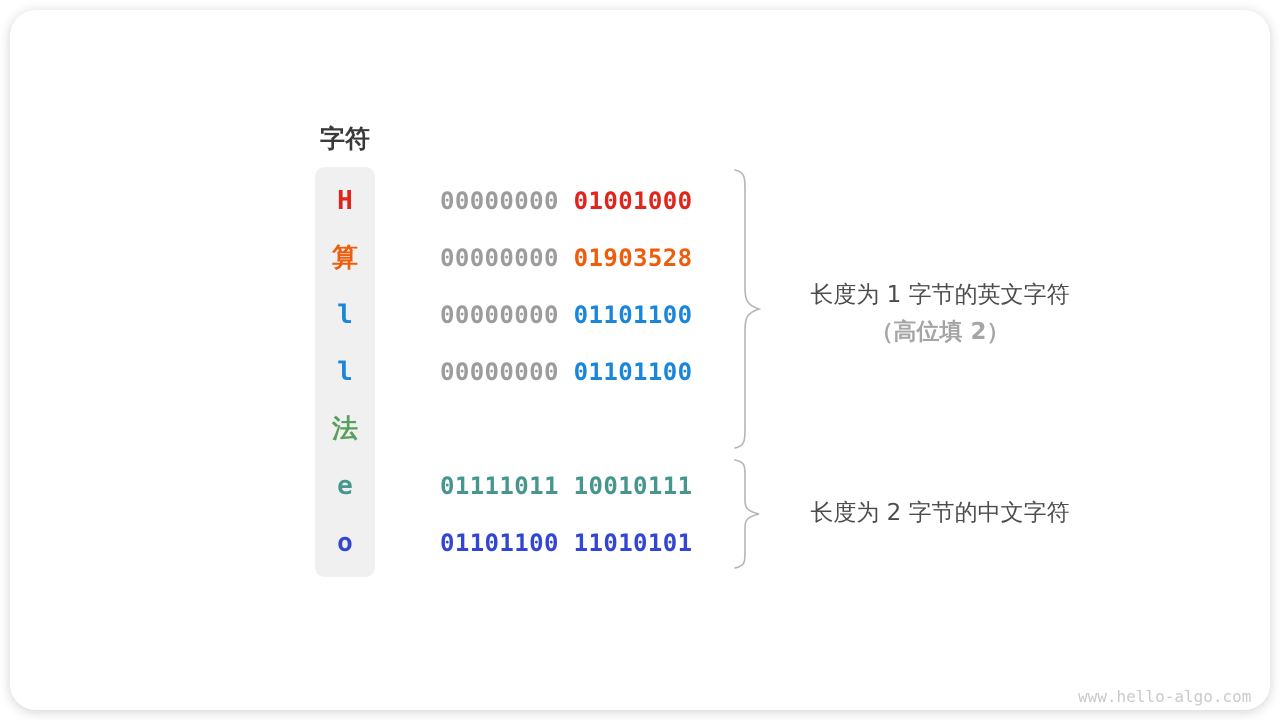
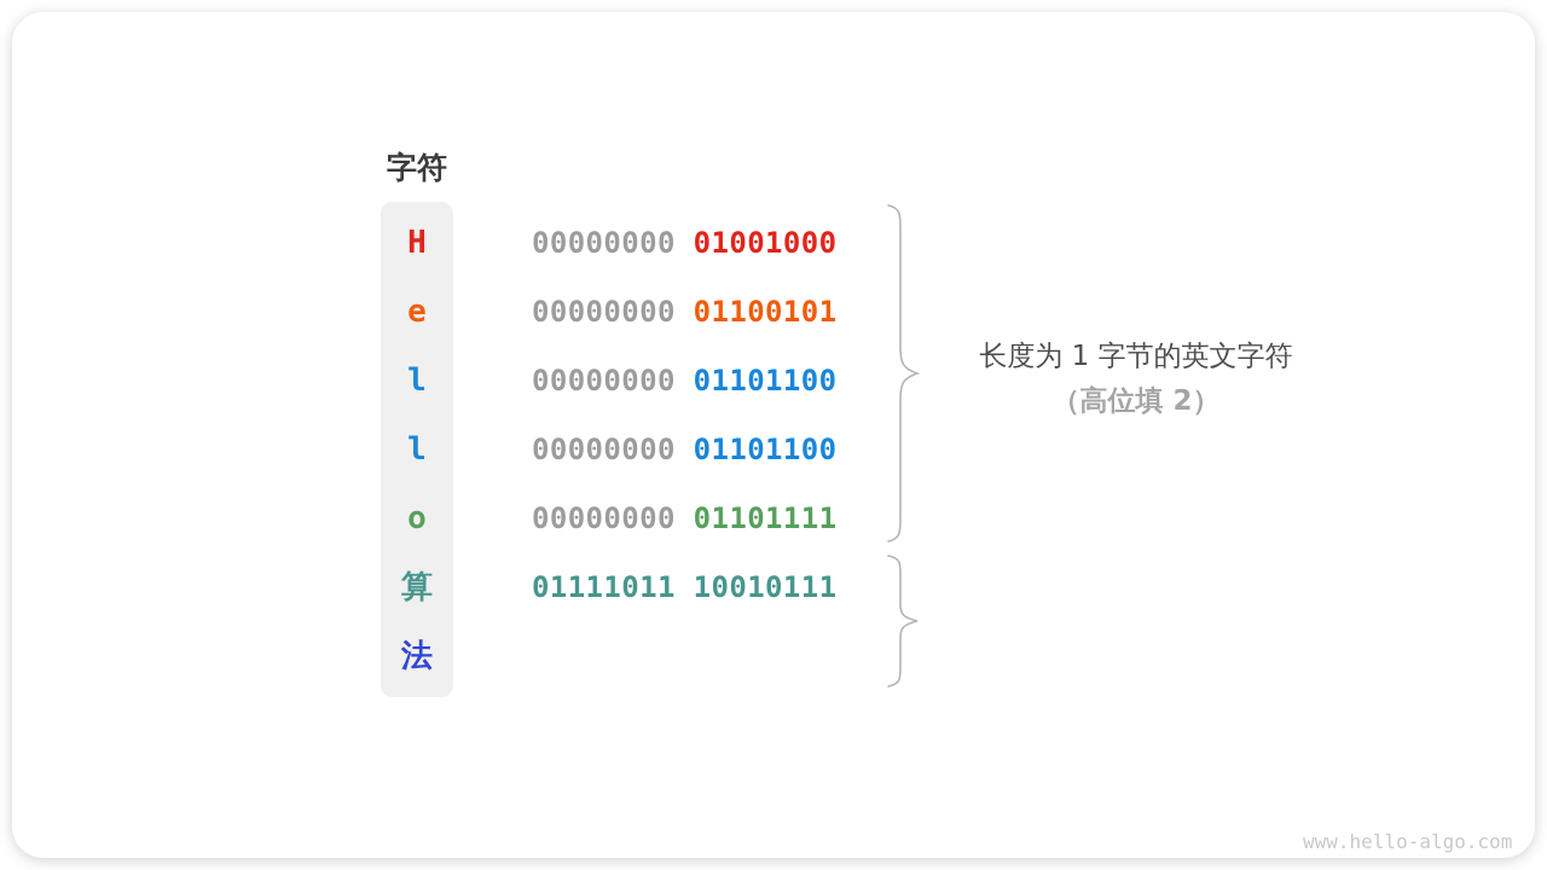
  字符
  H
  00000000 01001000
- 算
+ e
- 00000000 01903528
+ 00000000 01100101
  l
  00000000 01101100
  l
  00000000 01101100
- 法
+ o
+ 00000000 01101111
- e
+ 算
  01111011 10010111
- o
+ 法
- 01101100 11010101
  长度为 1 字节的英文字符
  （高位填 2）
- 长度为 2 字节的中文字符
  www.hello-algo.com
